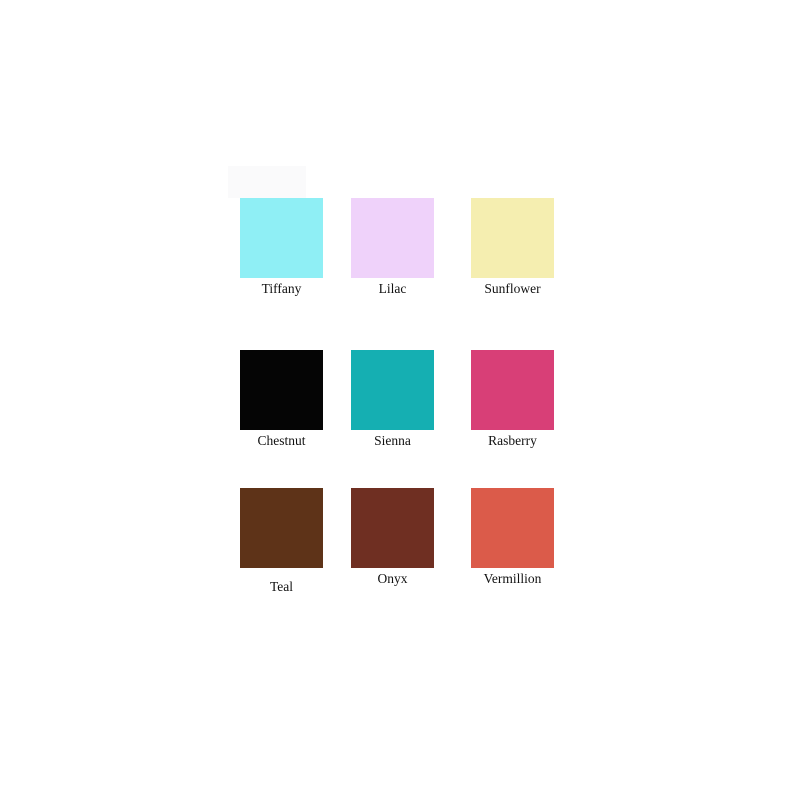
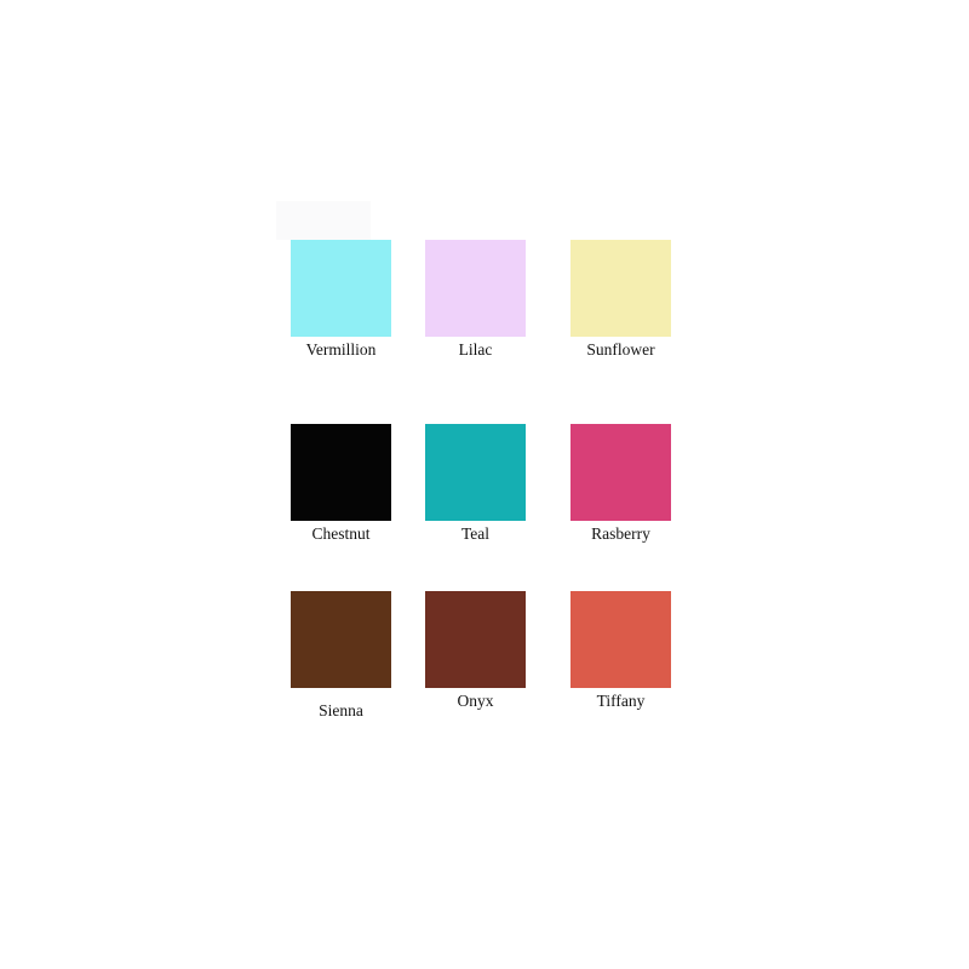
- Tiffany
+ Vermillion
  Lilac
  Sunflower
  Chestnut
- Sienna
+ Teal
  Rasberry
- Teal
+ Sienna
  Onyx
- Vermillion
+ Tiffany
